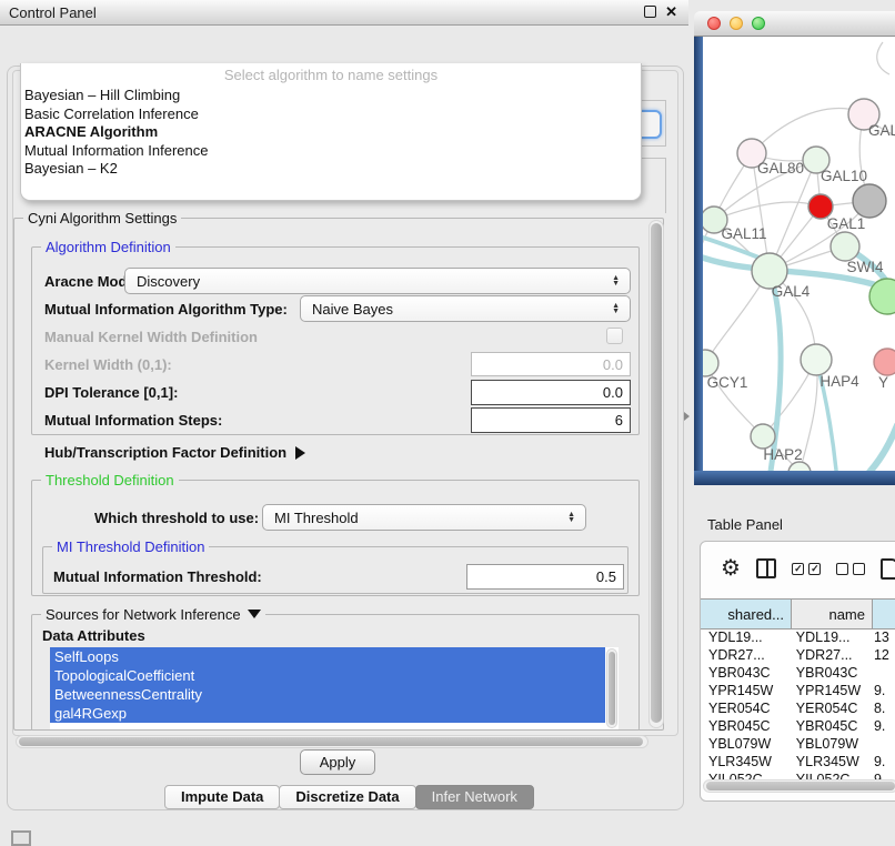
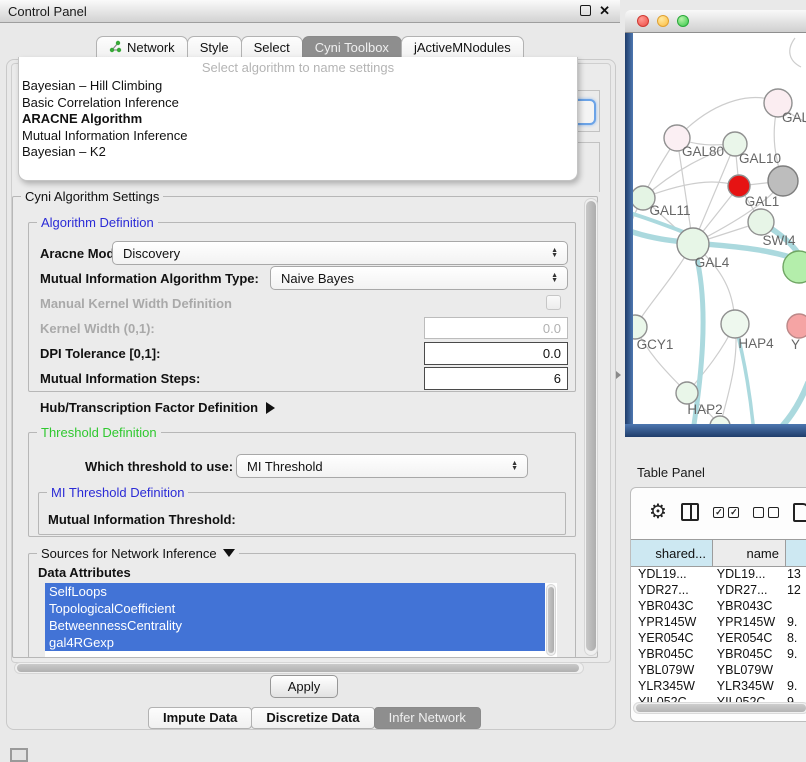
  Control Panel
  ✕
+ Network
+ Style
+ Select
+ Cyni Toolbox
+ jActiveMNodules
  Cyni Algorithm Settings
  Algorithm Definition
  Aracne Mod
  Discovery
  Mutual Information Algorithm Type:
  Naive Bayes
  Manual Kernel Width Definition
  Kernel Width (0,1):
  0.0
  DPI Tolerance [0,1]:
  0.0
  Mutual Information Steps:
  6
  Hub/Transcription Factor Definition
  Threshold Definition
  Which threshold to use:
  MI Threshold
  MI Threshold Definition
  Mutual Information Threshold:
- 0.5
  Sources for Network Inference
  Data Attributes
  SelfLoops
  TopologicalCoefficient
  BetweennessCentrality
  gal4RGexp
  Apply
  Impute Data
  Discretize Data
  Infer Network
  Select algorithm to name settings
  Bayesian – Hill Climbing
  Basic Correlation Inference
  ARACNE Algorithm
  Mutual Information Inference
  Bayesian – K2
  GAL
  GAL80
  GAL10
  GAL1
  GAL11
  SWI4
  GAL4
  GCY1
  HAP4
  Y
  HAP2
  Table Panel
  ⚙
  ✓
  ✓
  shared...
  name
  YDL19...
  YDL19...
  13
  YDR27...
  YDR27...
  12
  YBR043C
  YBR043C
  YPR145W
  YPR145W
  9.
  YER054C
  YER054C
  8.
  YBR045C
  YBR045C
  9.
  YBL079W
  YBL079W
  YLR345W
  YLR345W
  9.
